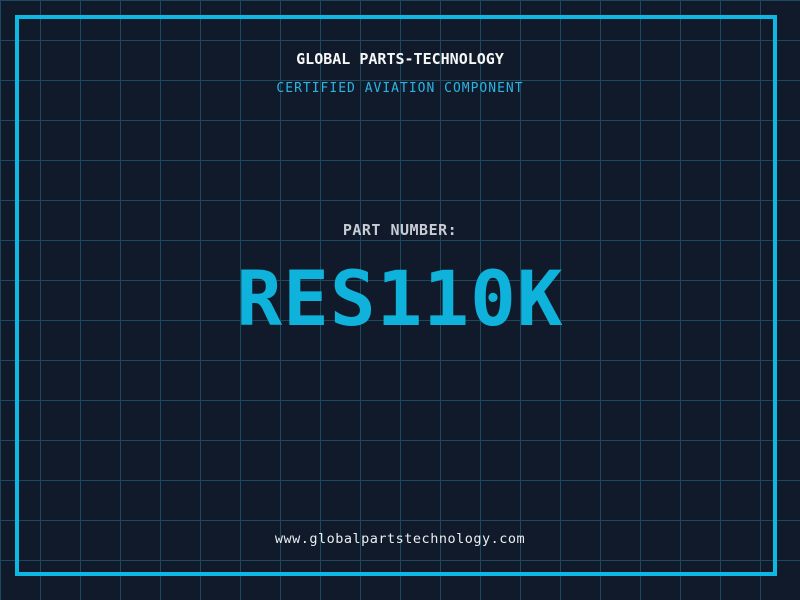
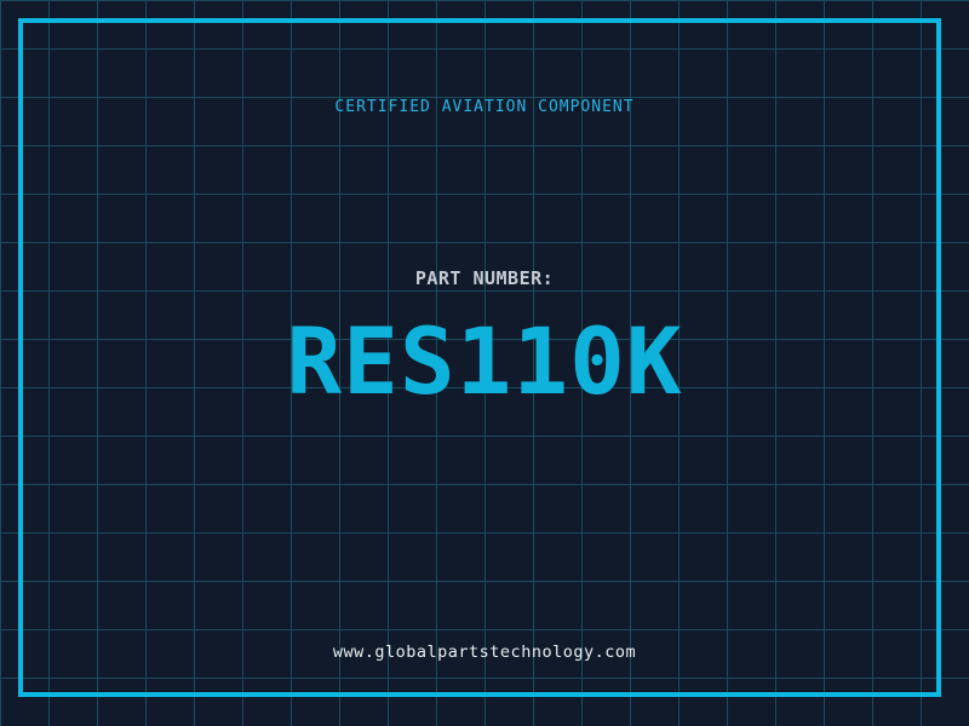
- GLOBAL PARTS-TECHNOLOGY
  CERTIFIED AVIATION COMPONENT
  PART NUMBER:
  RES110K
  www.globalpartstechnology.com
